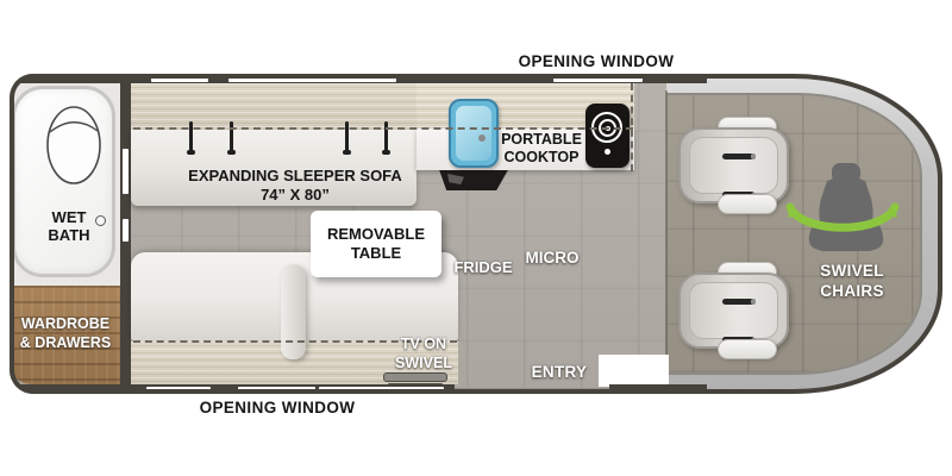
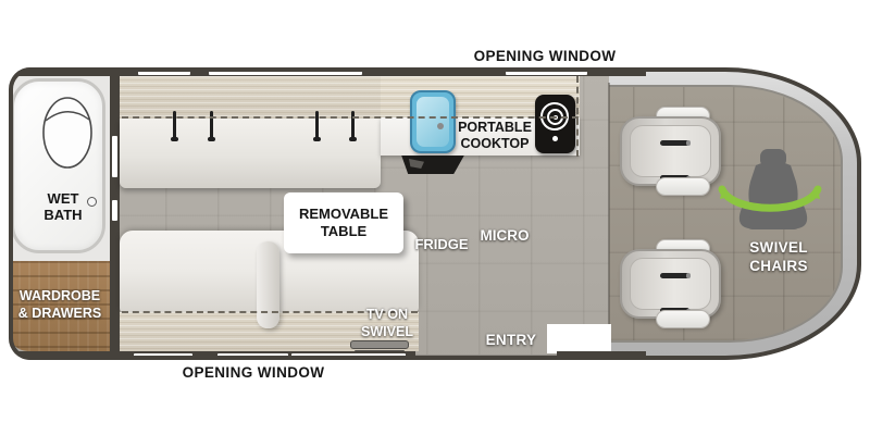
  OPENING WINDOW
  OPENING WINDOW
  WET
  BATH
  WARDROBE
  & DRAWERS
- EXPANDING SLEEPER SOFA
- 74” X 80”
  PORTABLE
  COOKTOP
  FRIDGE
  MICRO
  REMOVABLE
  TABLE
  TV ON
  SWIVEL
  ENTRY
  SWIVEL
  CHAIRS
